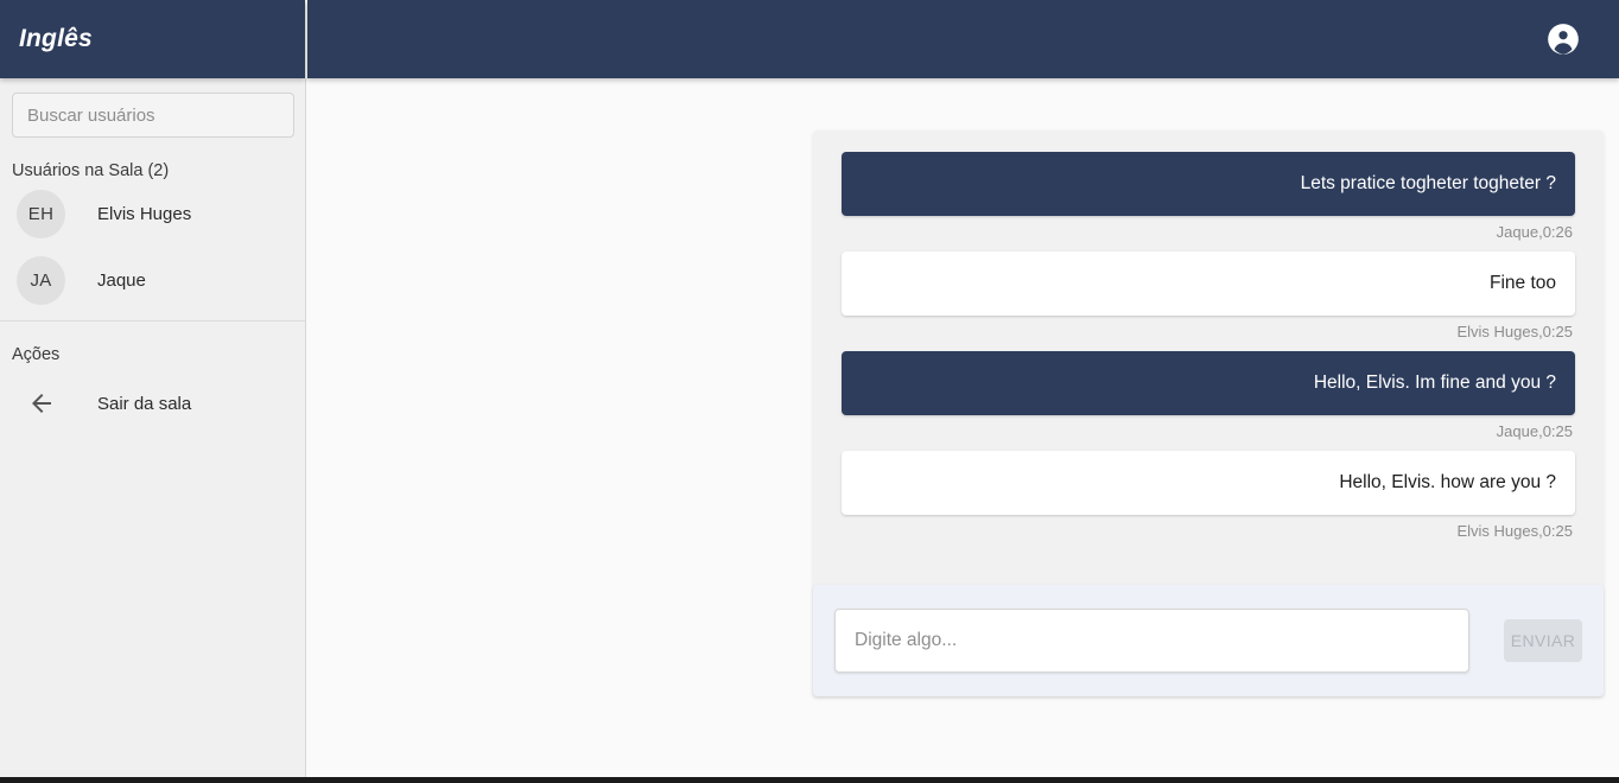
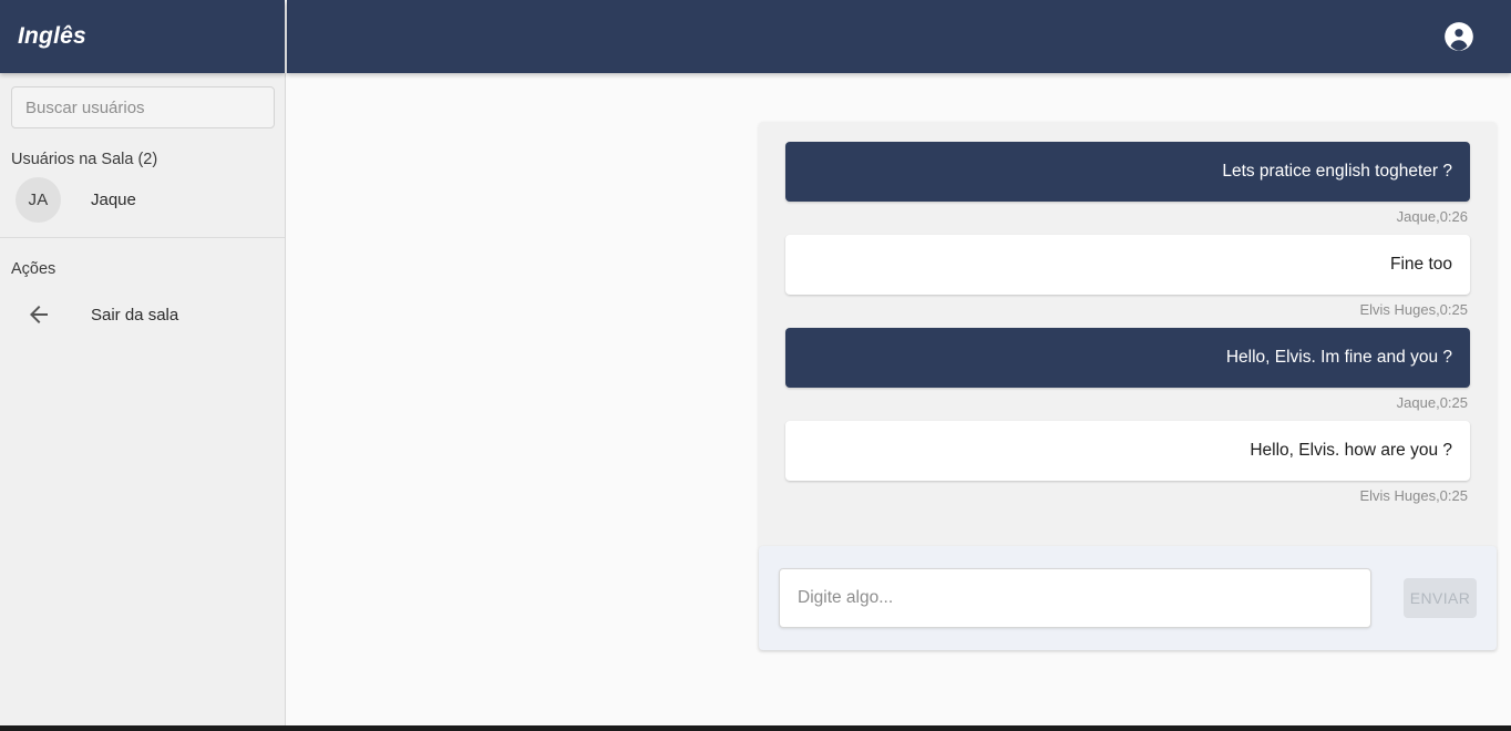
  Inglês
  Buscar usuários
  Usuários na Sala (2)
- EH
- Elvis Huges
  JA
  Jaque
  Ações
  Sair da sala
- Lets pratice togheter togheter ?
+ Lets pratice english togheter ?
  Jaque,0:26
  Fine too
  Elvis Huges,0:25
  Hello, Elvis. Im fine and you ?
  Jaque,0:25
  Hello, Elvis. how are you ?
  Elvis Huges,0:25
  Digite algo...
  ENVIAR
